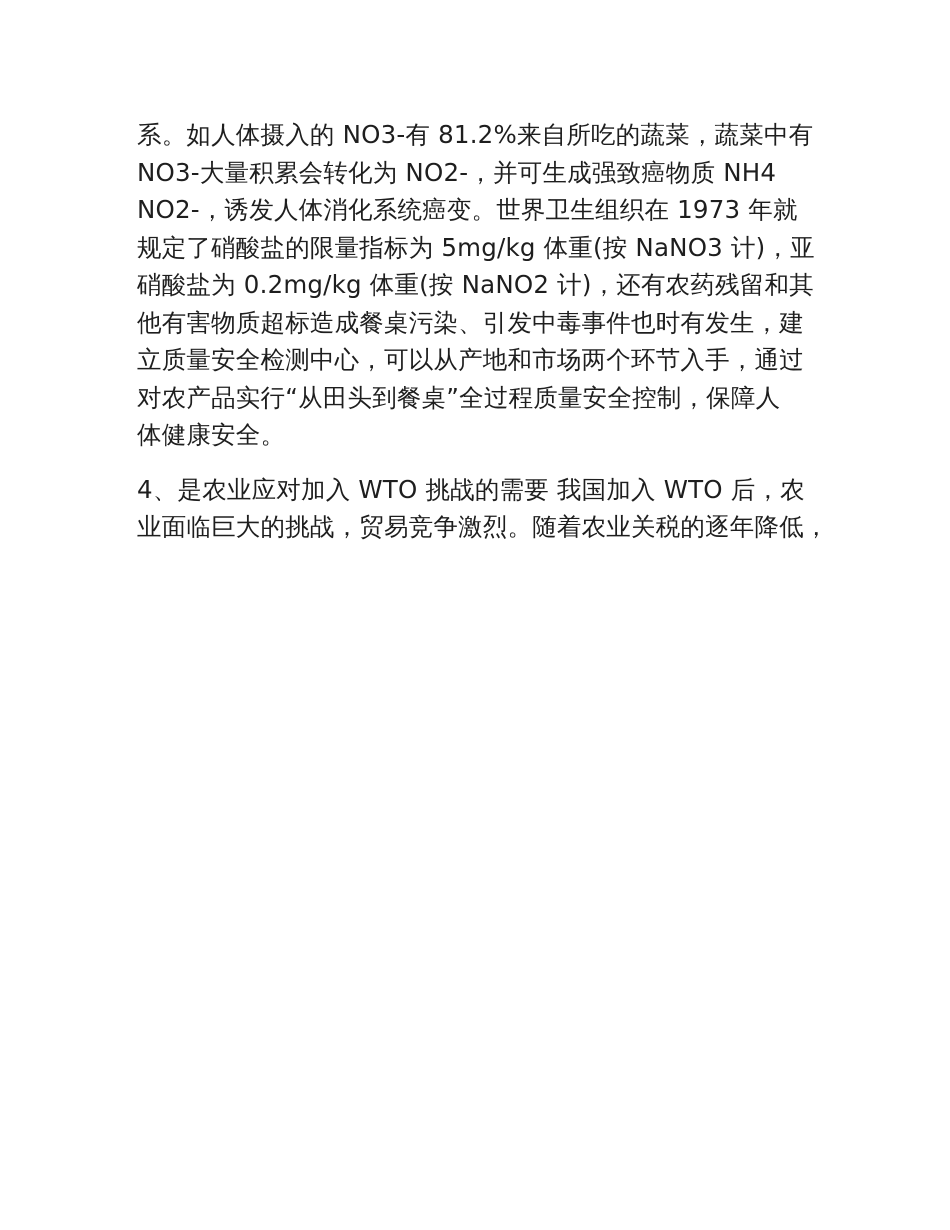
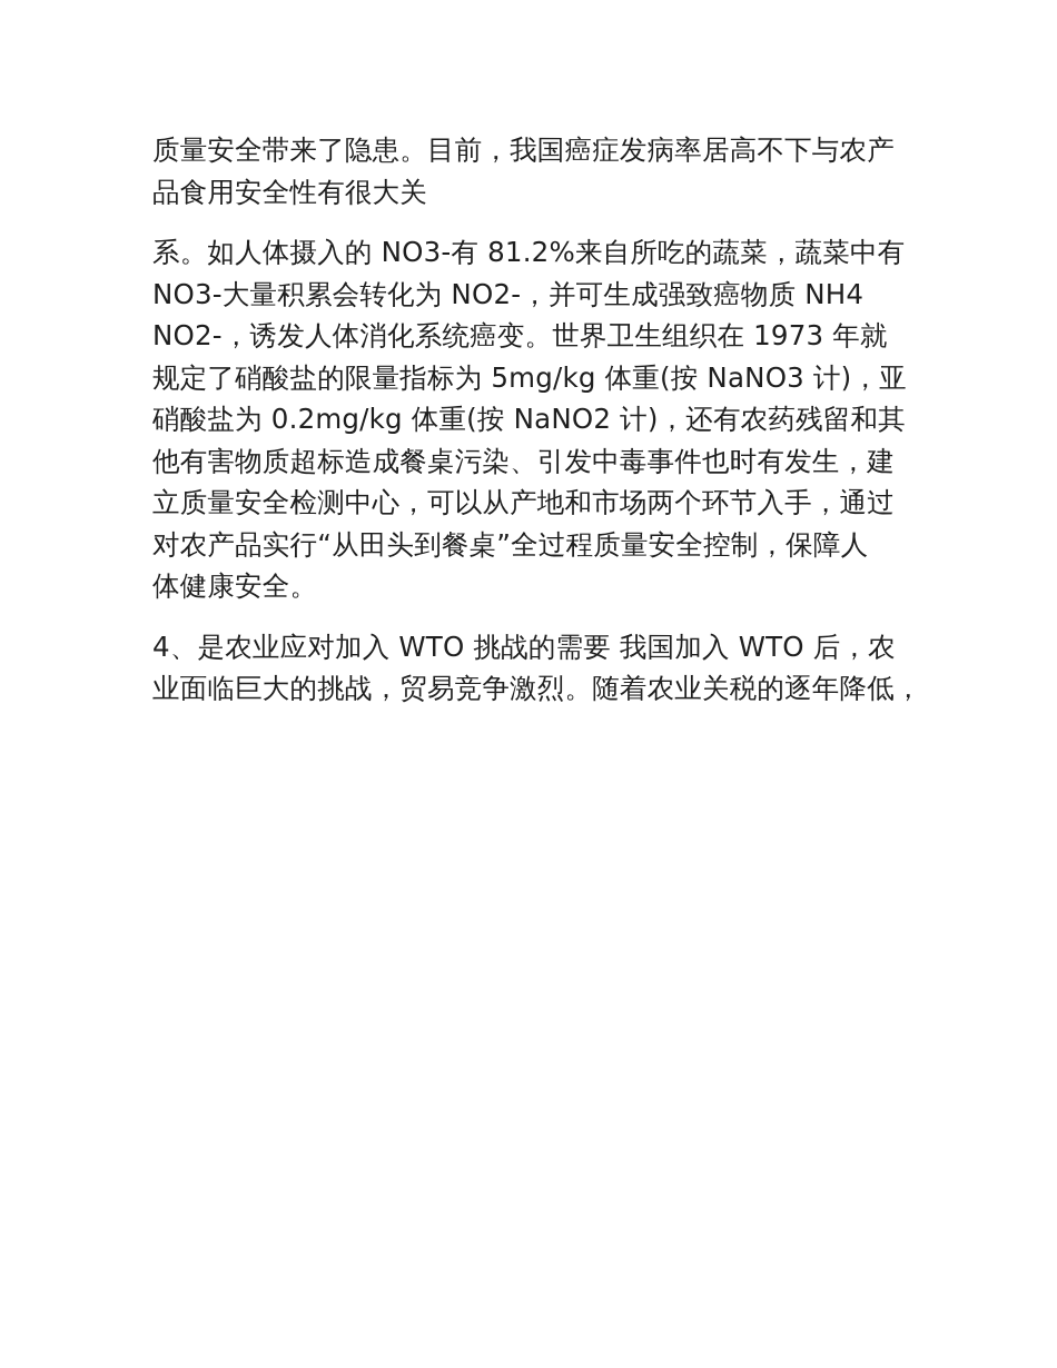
+ 质量安全带来了隐患。目前，我国癌症发病率居高不下与农产
+ 品食用安全性有很大关
  系。如人体摄入的 NO3-有 81.2%来自所吃的蔬菜，蔬菜中有
  NO3-大量积累会转化为 NO2-，并可生成强致癌物质 NH4
  NO2-，诱发人体消化系统癌变。世界卫生组织在 1973 年就
  规定了硝酸盐的限量指标为 5mg/kg 体重(按 NaNO3 计)，亚
  硝酸盐为 0.2mg/kg 体重(按 NaNO2 计)，还有农药残留和其
  他有害物质超标造成餐桌污染、引发中毒事件也时有发生，建
  立质量安全检测中心，可以从产地和市场两个环节入手，通过
  对农产品实行“从田头到餐桌”全过程质量安全控制，保障人
  体健康安全。
  4、是农业应对加入 WTO 挑战的需要 我国加入 WTO 后，农
  业面临巨大的挑战，贸易竞争激烈。随着农业关税的逐年降低，
